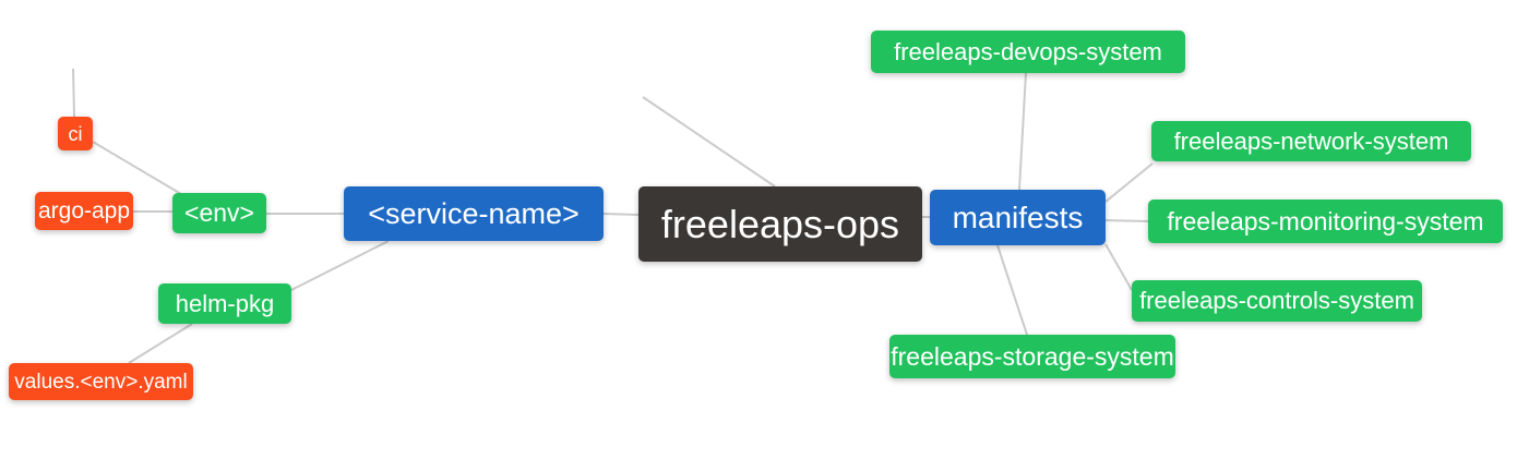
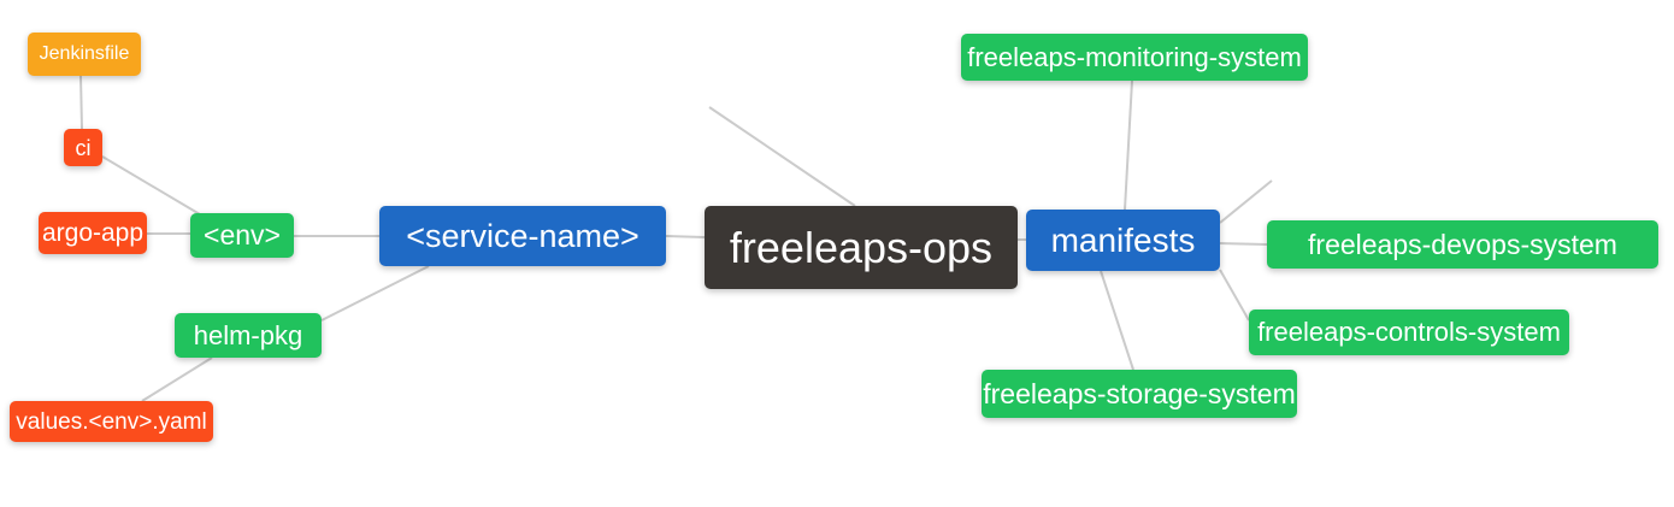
+ Jenkinsfile
  ci
  argo-app
  <env>
  helm-pkg
  values.<env>.yaml
  <service-name>
  freeleaps-ops
  manifests
- freeleaps-devops-system
+ freeleaps-monitoring-system
- freeleaps-network-system
- freeleaps-monitoring-system
+ freeleaps-devops-system
  freeleaps-controls-system
  freeleaps-storage-system
